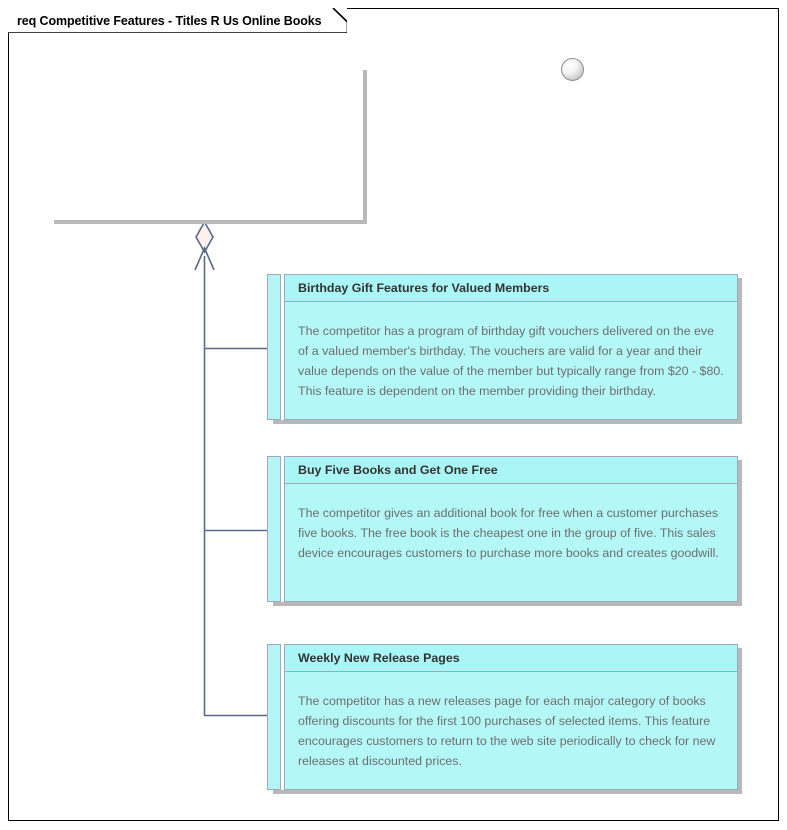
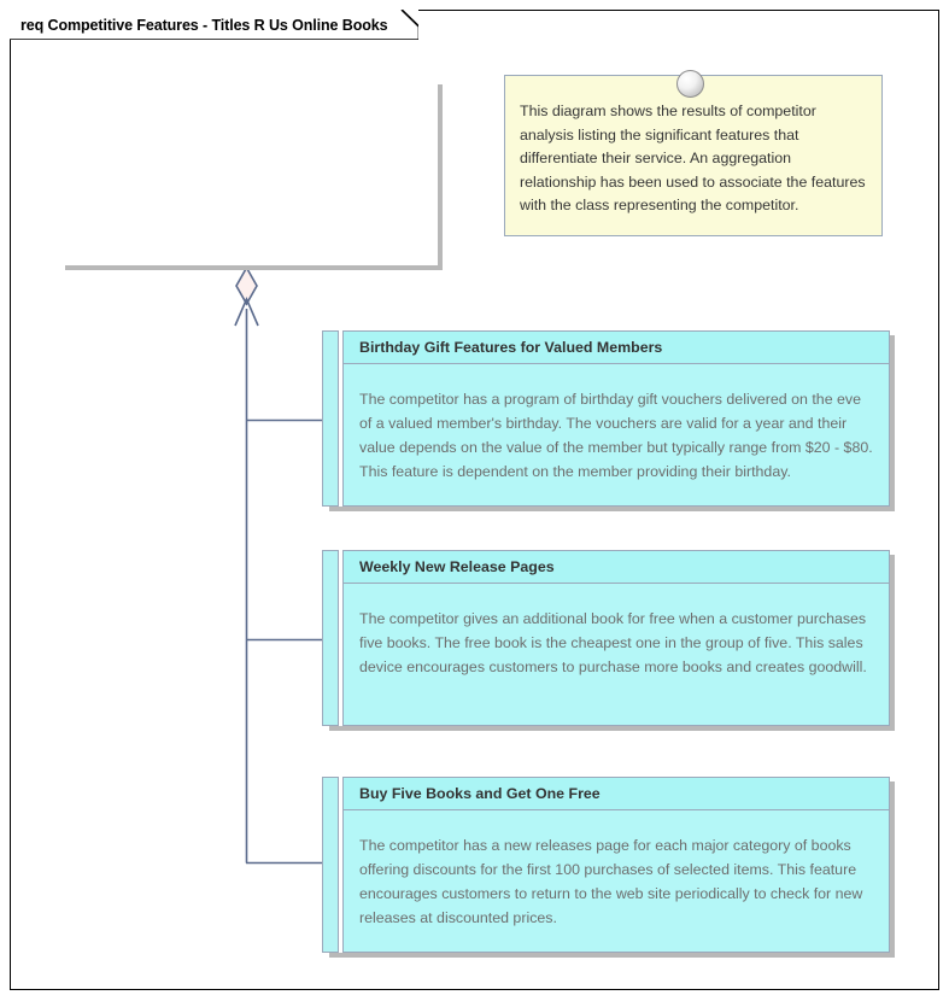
  req Competitive Features - Titles R Us Online Books
+ This diagram shows the results of competitor analysis listing the significant features that differentiate their service. An aggregation relationship has been used to associate the features with the class representing the competitor.
  Birthday Gift Features for Valued Members
  The competitor has a program of birthday gift vouchers delivered on the eve of a valued member's birthday. The vouchers are valid for a year and their value depends on the value of the member but typically range from $20 - $80. This feature is dependent on the member providing their birthday.
- Buy Five Books and Get One Free
+ Weekly New Release Pages
  The competitor gives an additional book for free when a customer purchases five books. The free book is the cheapest one in the group of five. This sales device encourages customers to purchase more books and creates goodwill.
- Weekly New Release Pages
+ Buy Five Books and Get One Free
  The competitor has a new releases page for each major category of books offering discounts for the first 100 purchases of selected items. This feature encourages customers to return to the web site periodically to check for new releases at discounted prices.
